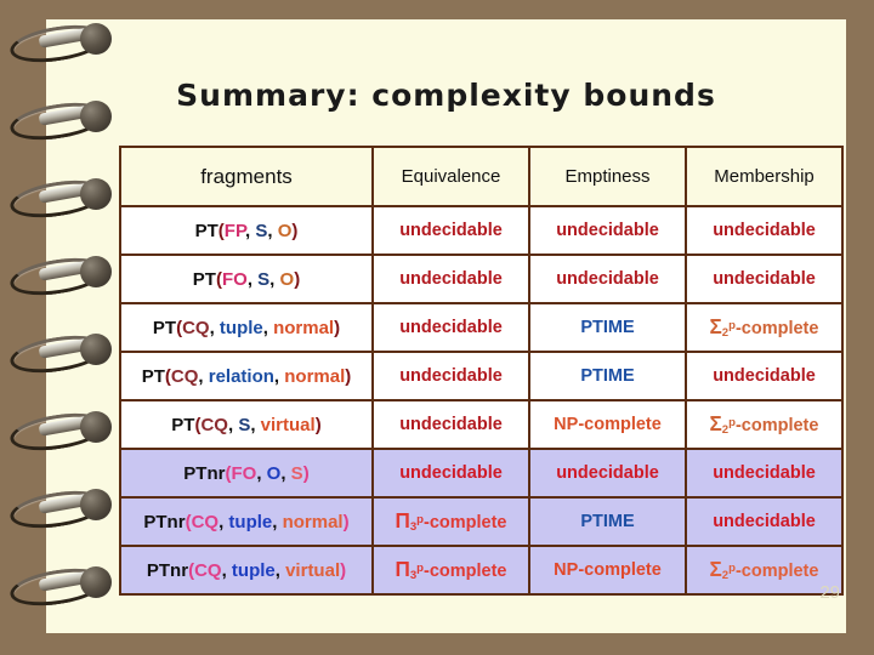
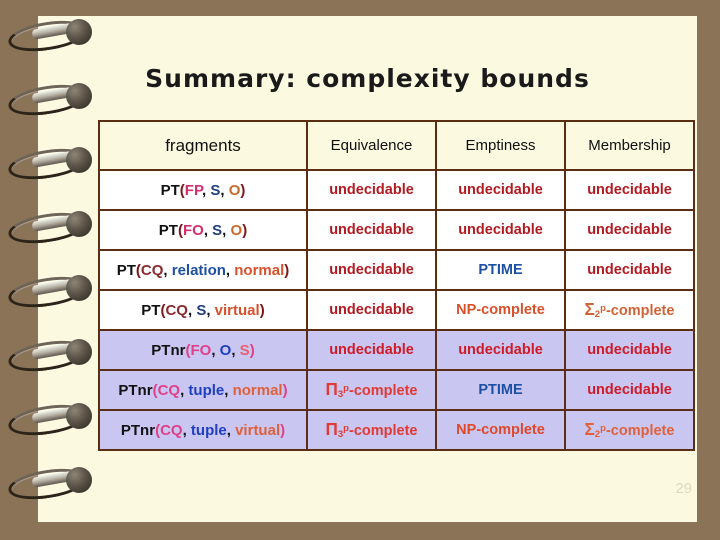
  Summary: complexity bounds
  fragments	Equivalence	Emptiness	Membership
  PT(FP, S, O)	undecidable	undecidable	undecidable
  PT(FO, S, O)	undecidable	undecidable	undecidable
- PT(CQ, tuple, normal)	undecidable	PTIME	Σ2p-complete
  PT(CQ, relation, normal)	undecidable	PTIME	undecidable
  PT(CQ, S, virtual)	undecidable	NP-complete	Σ2p-complete
  PTnr(FO, O, S)	undecidable	undecidable	undecidable
  PTnr(CQ, tuple, normal)	Π3p-complete	PTIME	undecidable
  PTnr(CQ, tuple, virtual)	Π3p-complete	NP-complete	Σ2p-complete
  29
